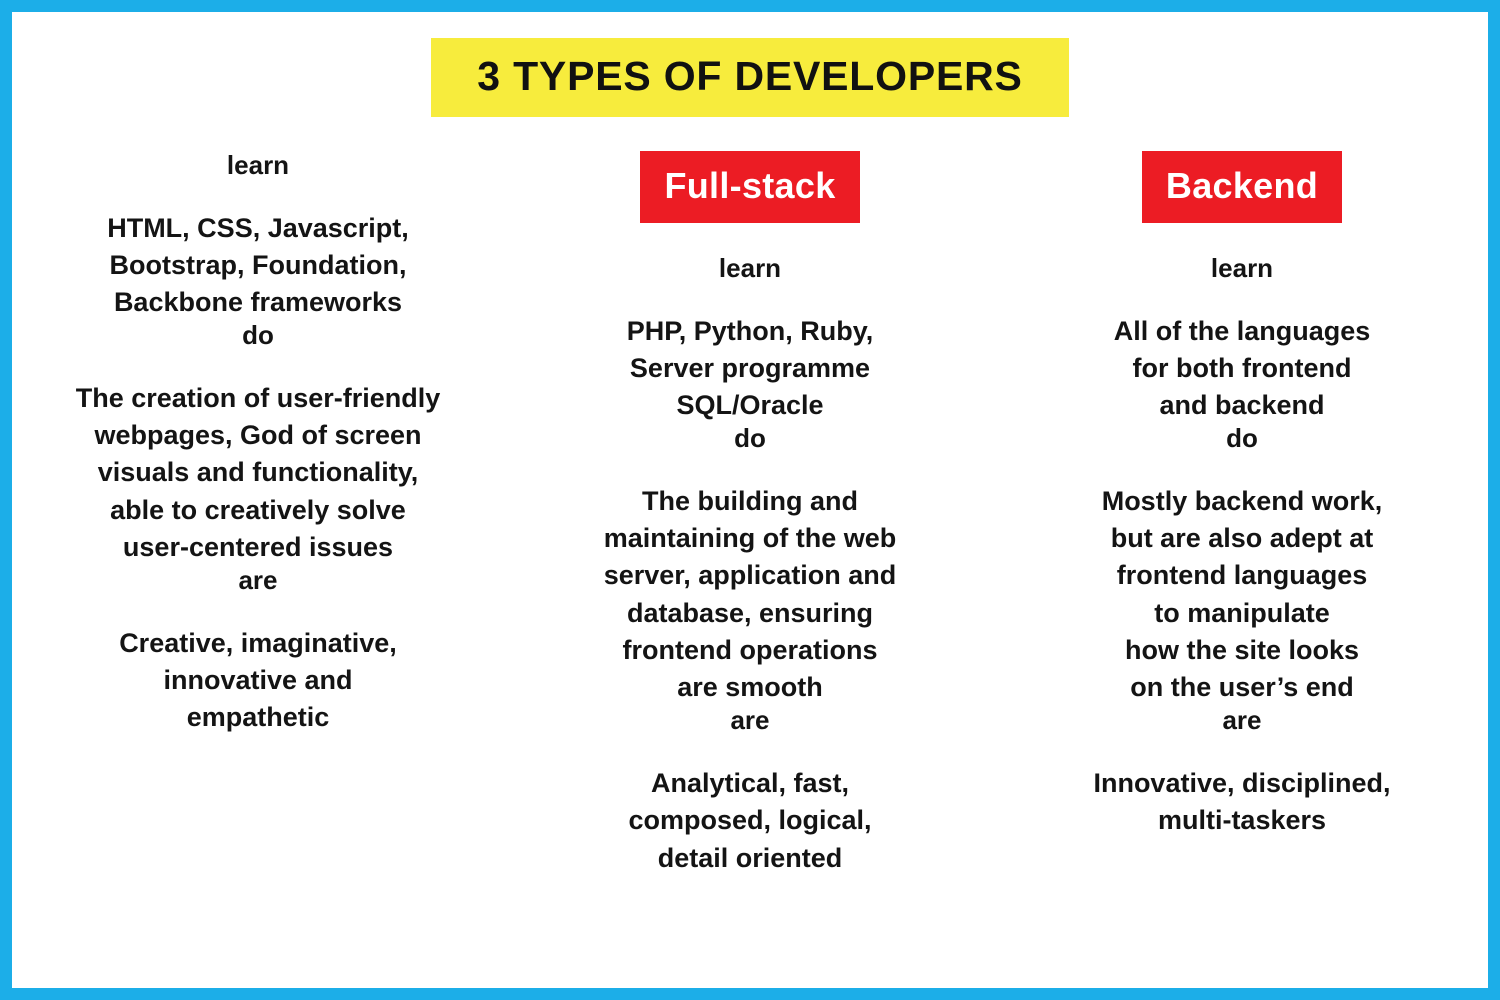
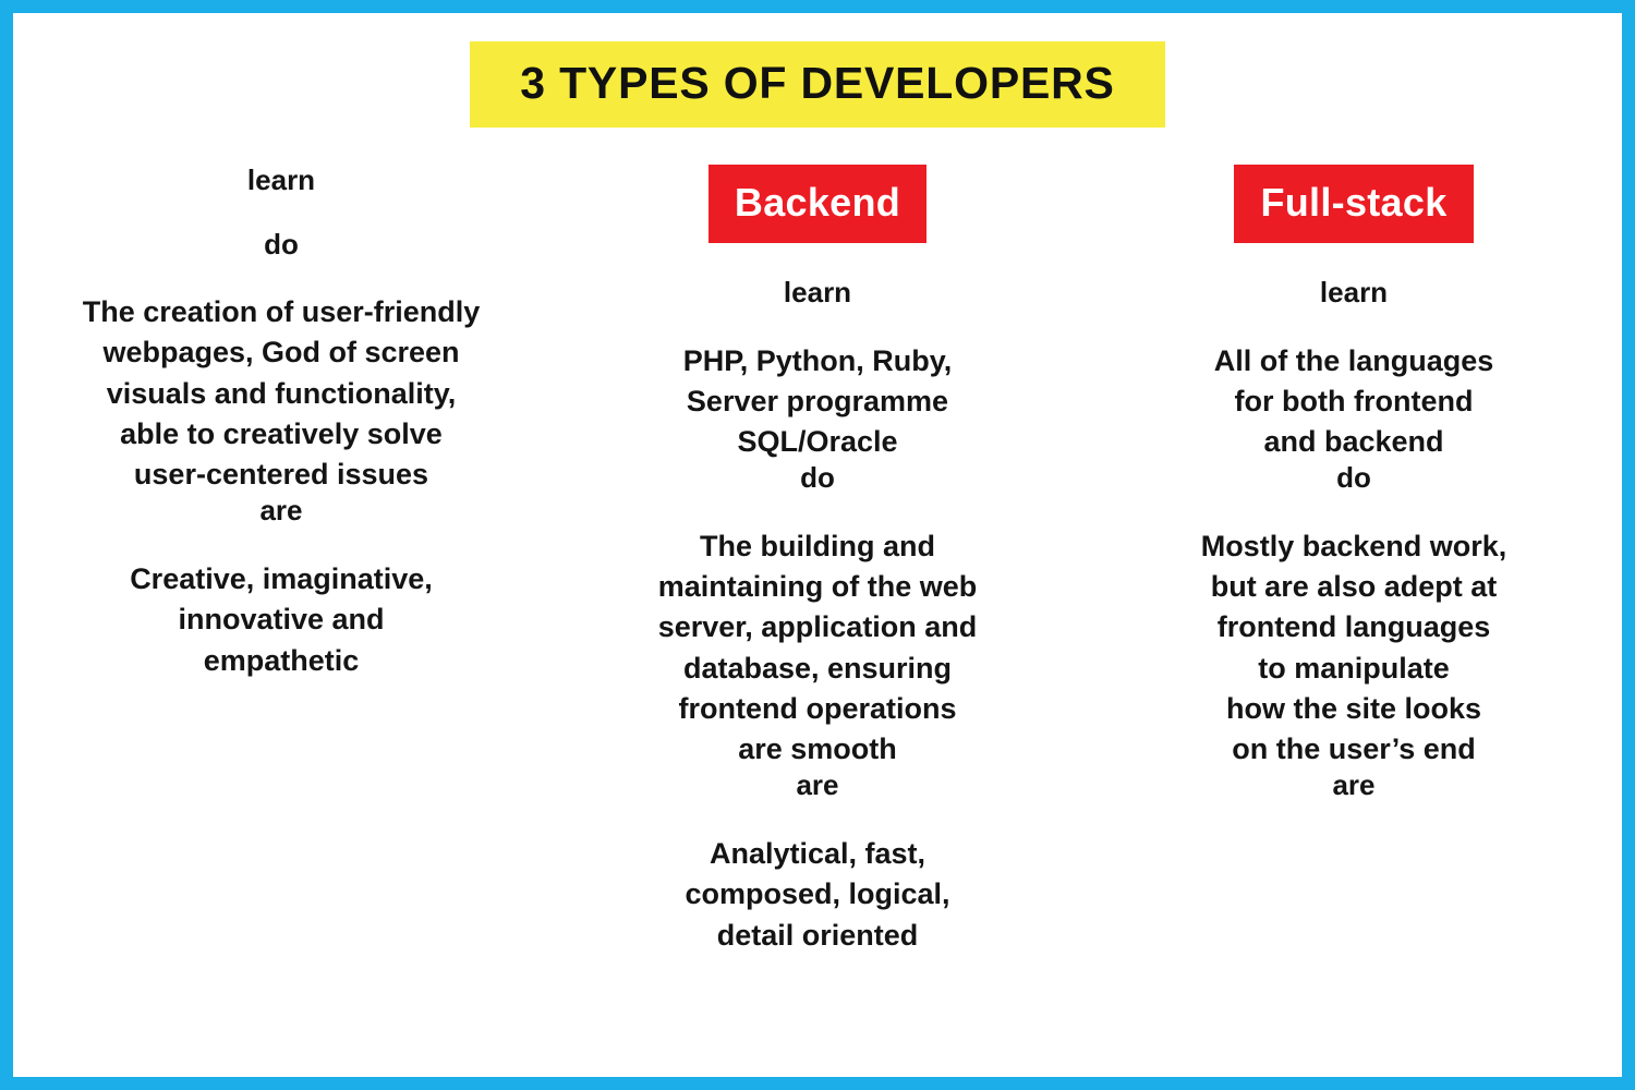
  3 TYPES OF DEVELOPERS
  learn
- HTML, CSS, Javascript,
- Bootstrap, Foundation,
- Backbone frameworks
  do
  The creation of user-friendly
  webpages, God of screen
  visuals and functionality,
  able to creatively solve
  user-centered issues
  are
  Creative, imaginative,
  innovative and
  empathetic
- Full-stack
+ Backend
  learn
  PHP, Python, Ruby,
  Server programme
  SQL/Oracle
  do
  The building and
  maintaining of the web
  server, application and
  database, ensuring
  frontend operations
  are smooth
  are
  Analytical, fast,
  composed, logical,
  detail oriented
- Backend
+ Full-stack
  learn
  All of the languages
  for both frontend
  and backend
  do
  Mostly backend work,
  but are also adept at
  frontend languages
  to manipulate
  how the site looks
  on the user’s end
  are
- Innovative, disciplined,
- multi-taskers
